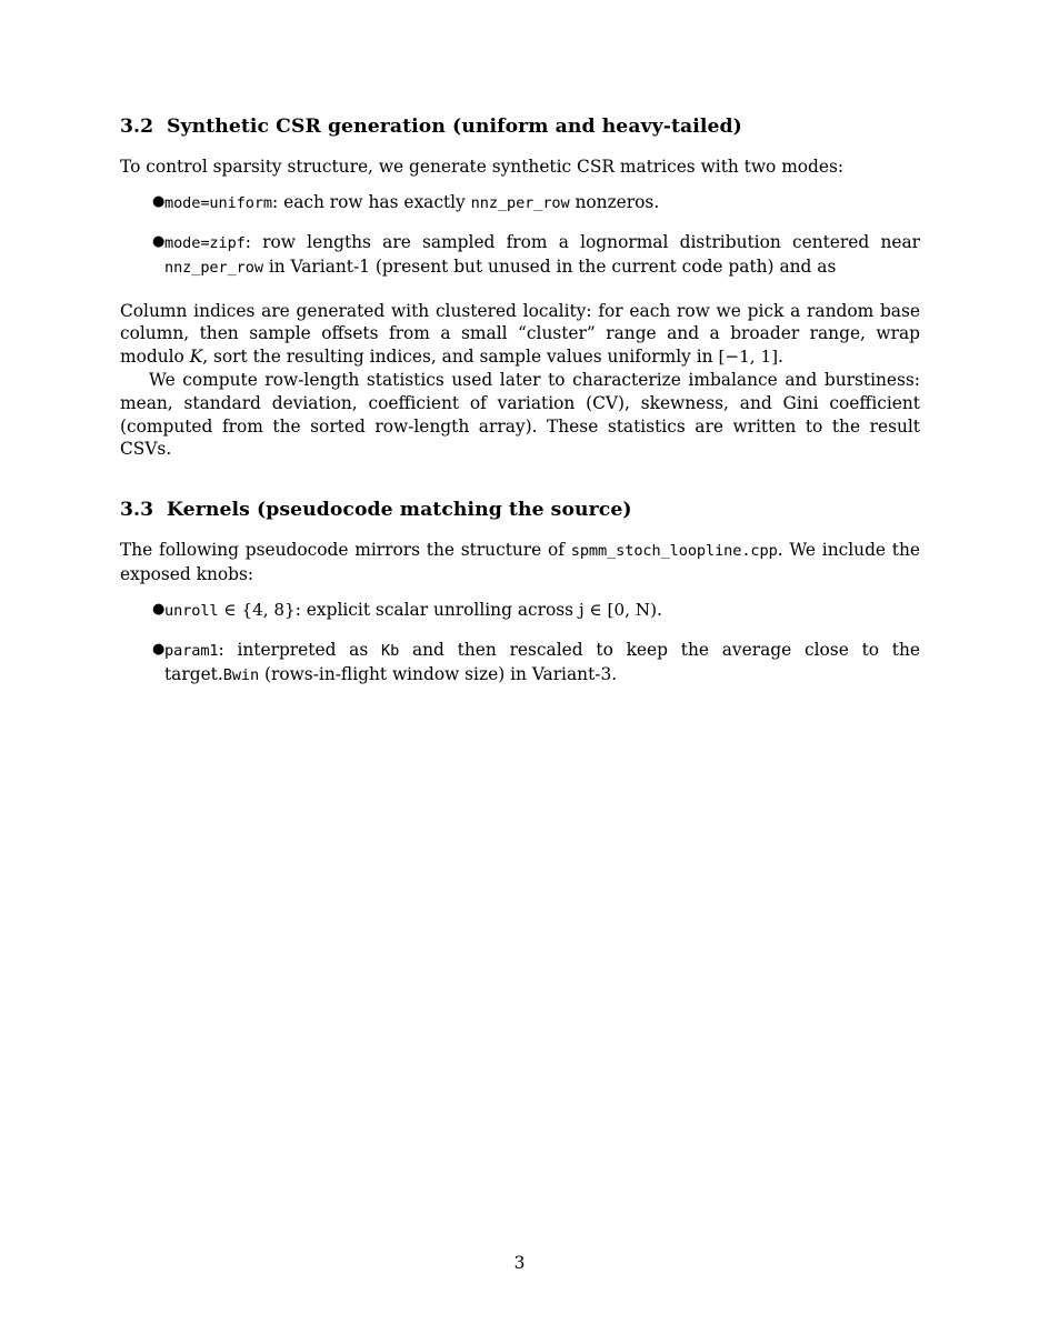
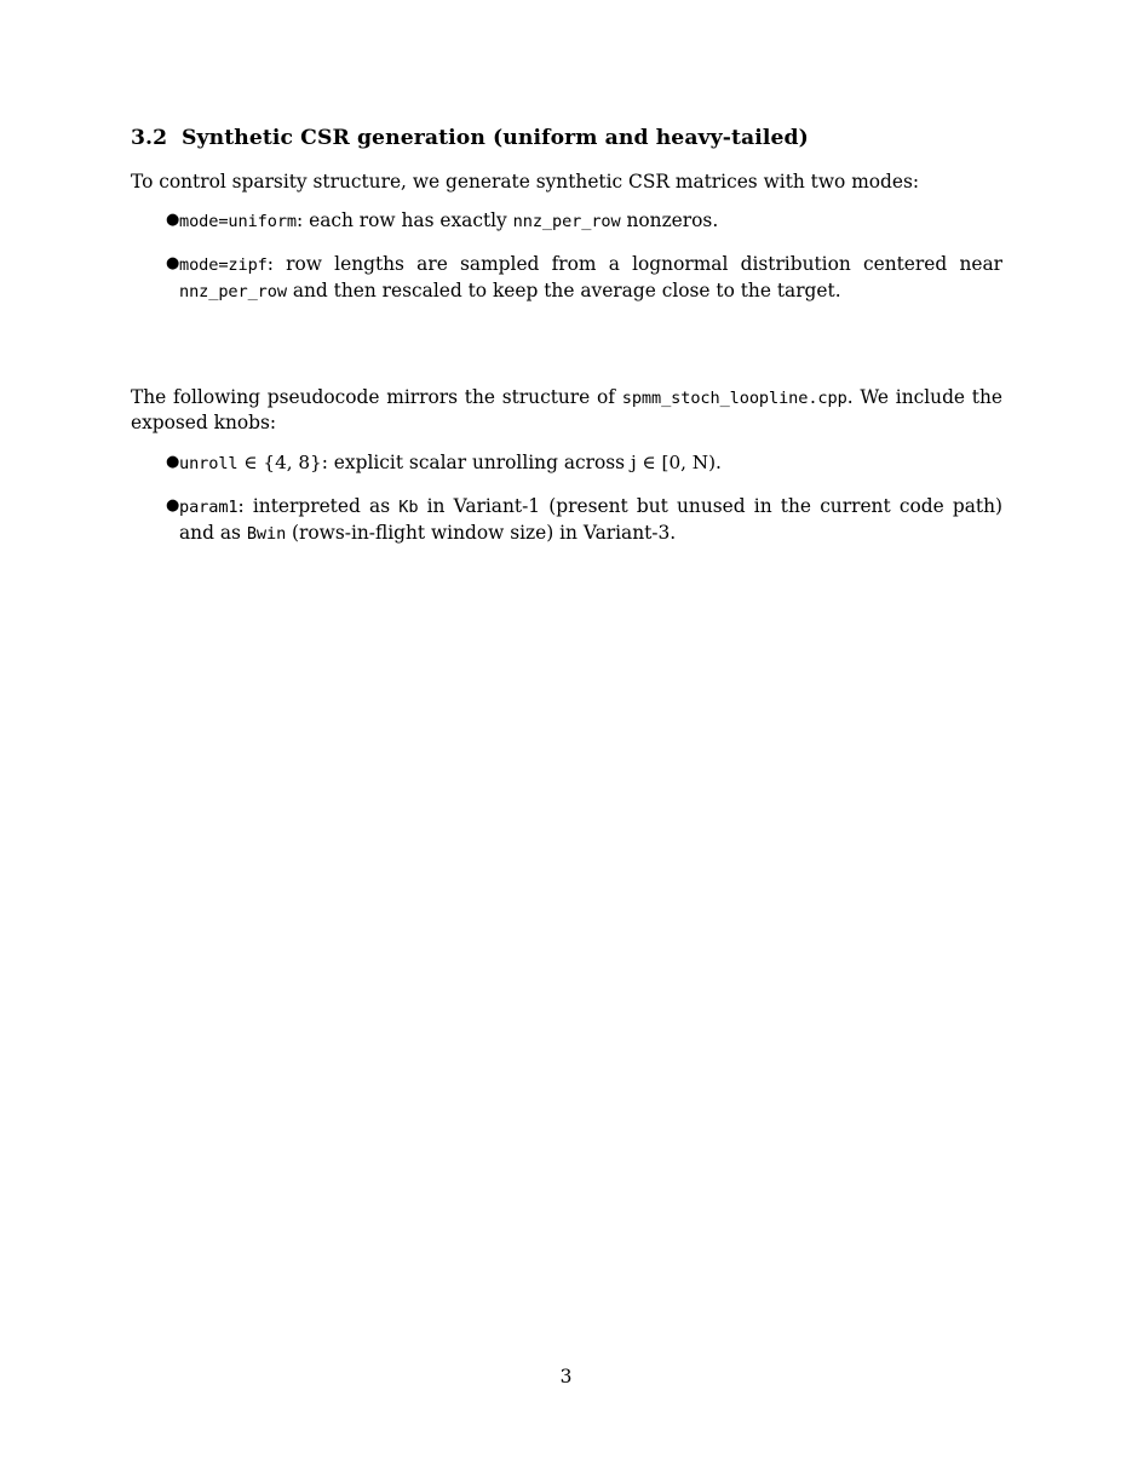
  3.2 Synthetic CSR generation (uniform and heavy-tailed)
  To control sparsity structure, we generate synthetic CSR matrices with two modes:
  ●
  mode=uniform: each row has exactly nnz_per_row nonzeros.
  ●
- mode=zipf: row lengths are sampled from a lognormal distribution centered near nnz_per_row in Variant-1 (present but unused in the current code path) and as
+ mode=zipf: row lengths are sampled from a lognormal distribution centered near nnz_per_row and then rescaled to keep the average close to the target.
- Column indices are generated with clustered locality: for each row we pick a random base column, then sample offsets from a small “cluster” range and a broader range, wrap modulo K, sort the resulting indices, and sample values uniformly in [−1, 1].
- We compute row-length statistics used later to characterize imbalance and burstiness: mean, standard deviation, coefficient of variation (CV), skewness, and Gini coefficient (computed from the sorted row-length array). These statistics are written to the result CSVs.
- 3.3 Kernels (pseudocode matching the source)
  The following pseudocode mirrors the structure of spmm_stoch_loopline.cpp. We include the exposed knobs:
  ●
  unroll ∈ {4, 8}: explicit scalar unrolling across j ∈ [0, N).
  ●
- param1: interpreted as Kb and then rescaled to keep the average close to the target.Bwin (rows-in-flight window size) in Variant-3.
+ param1: interpreted as Kb in Variant-1 (present but unused in the current code path) and as Bwin (rows-in-flight window size) in Variant-3.
  3
